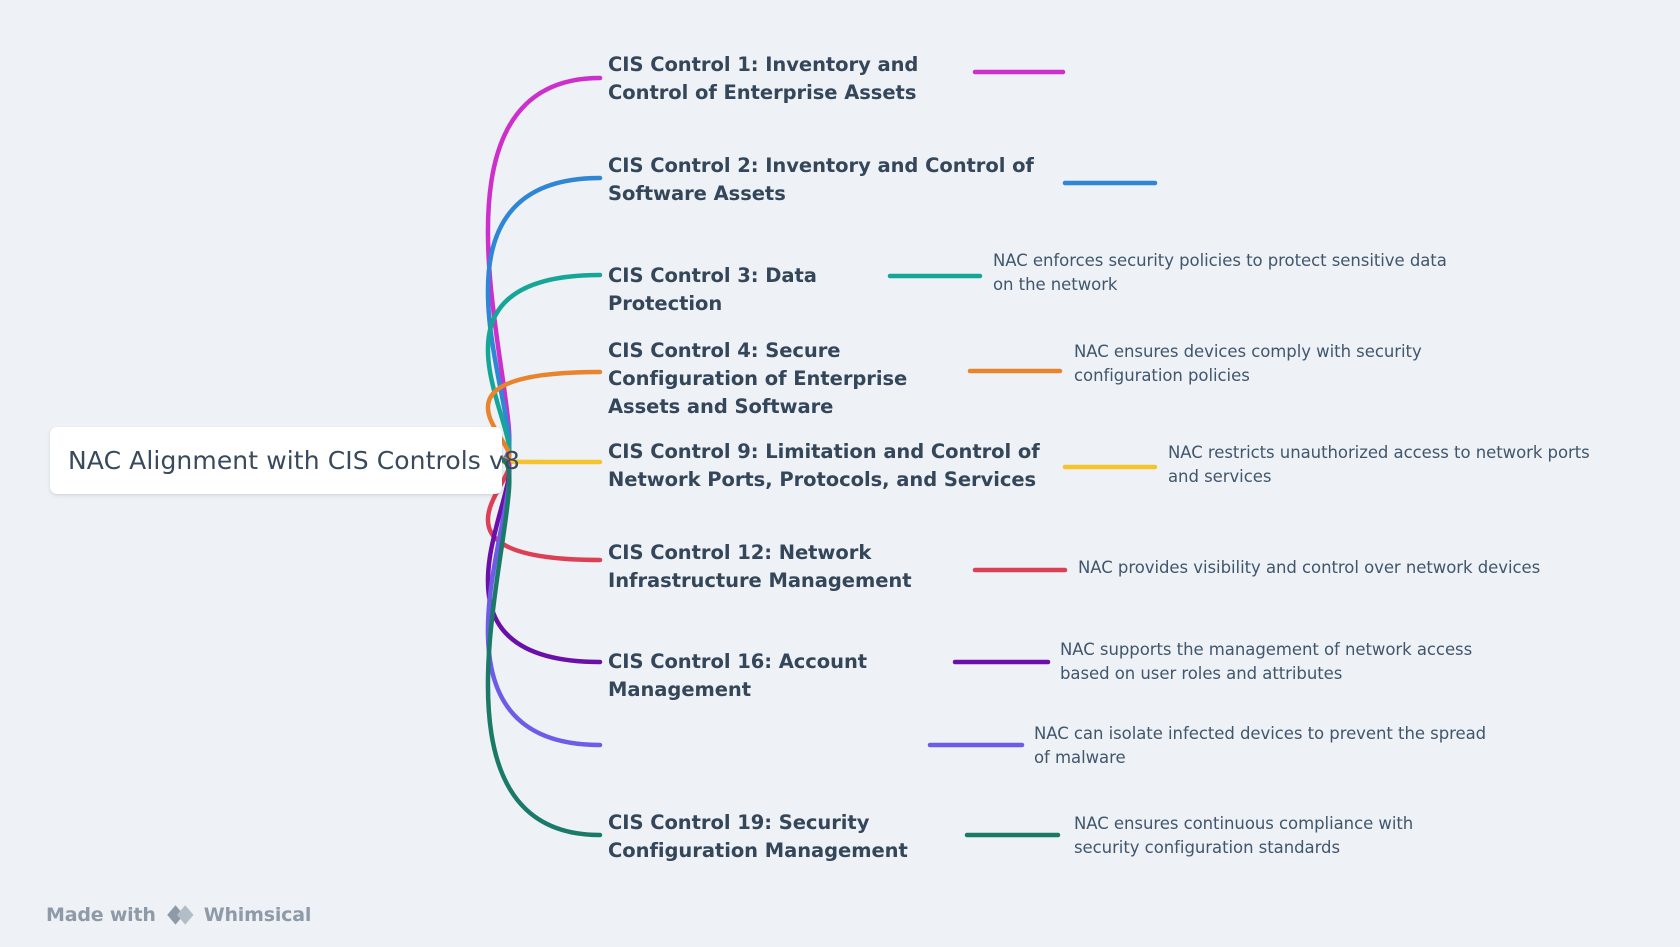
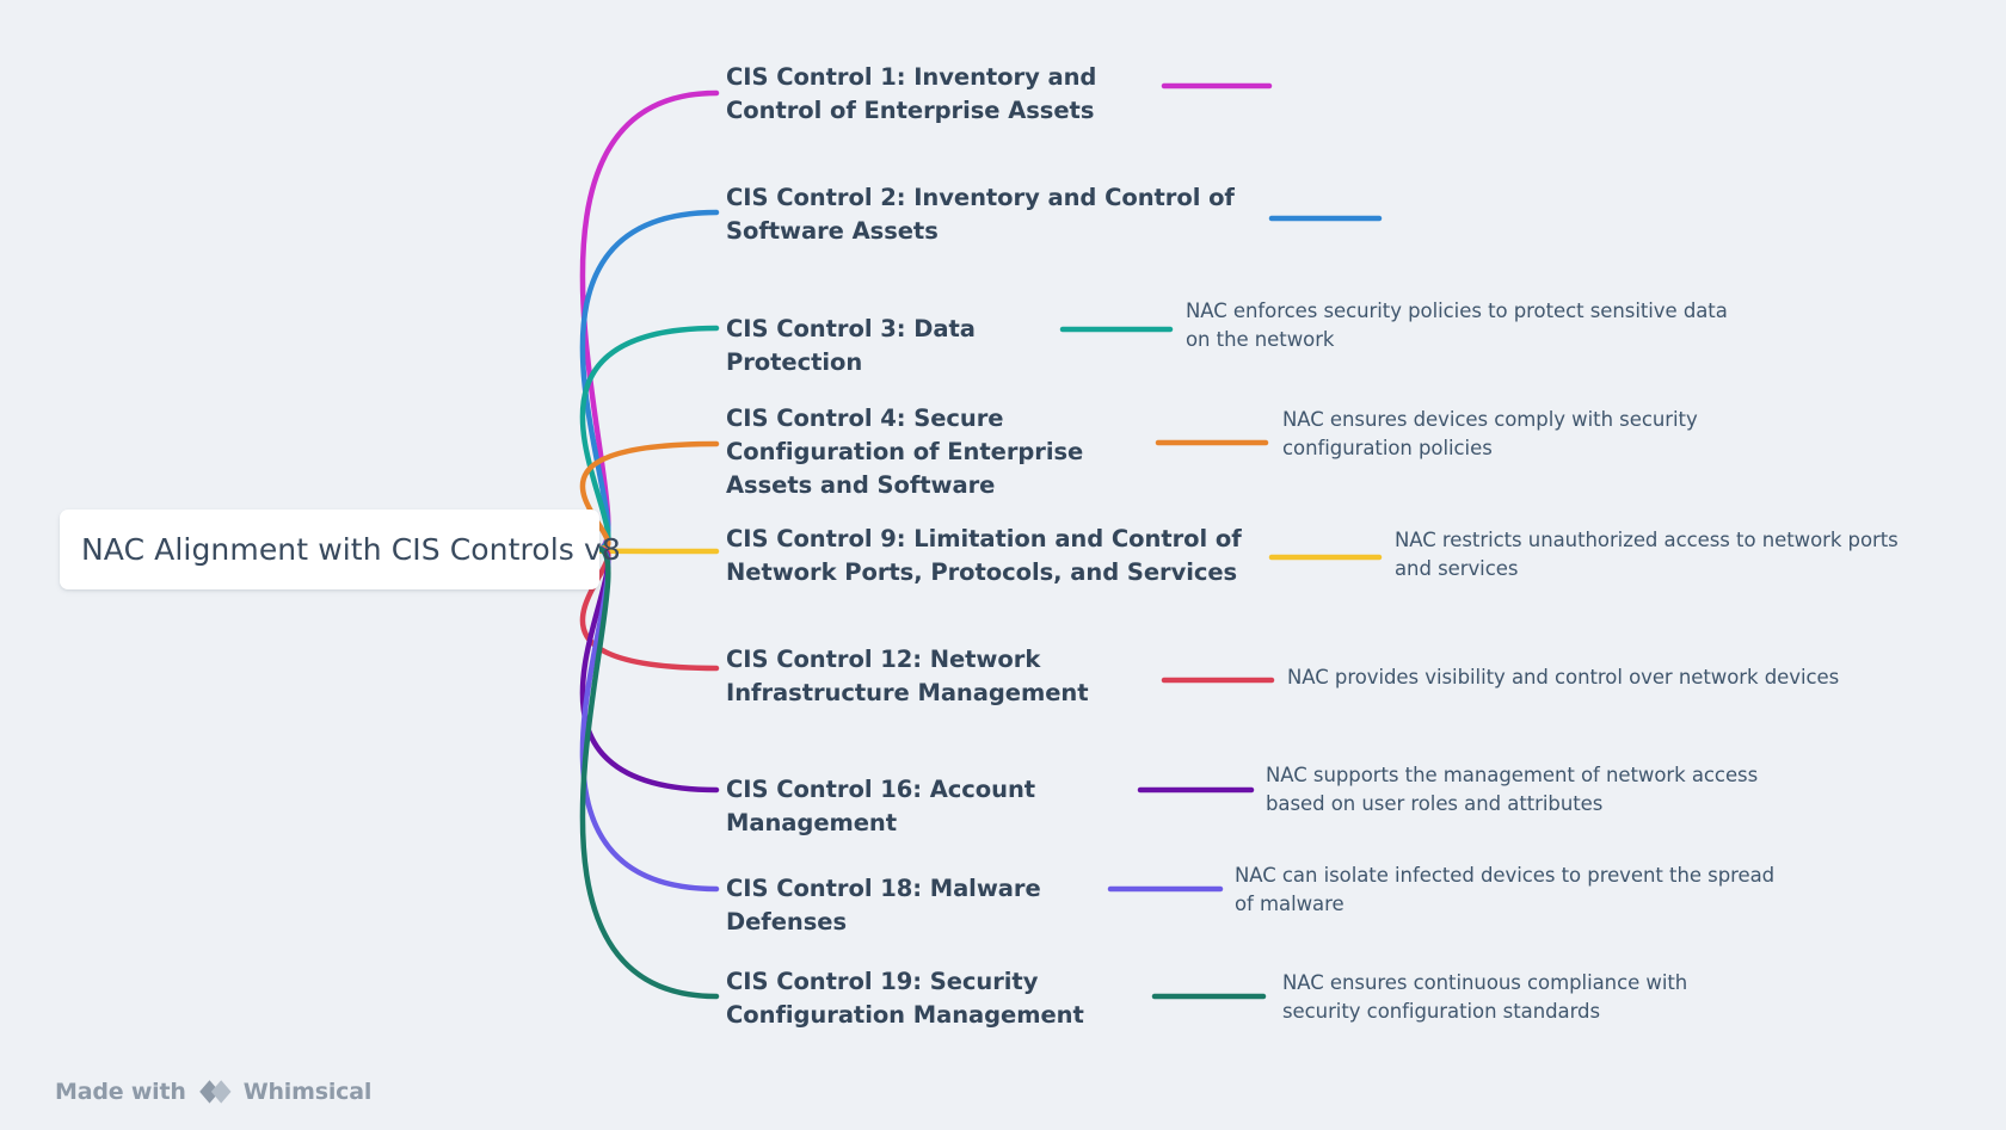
  NAC Alignment with CIS Controls v8
  CIS Control 1: Inventory and Control of Enterprise Assets
  CIS Control 2: Inventory and Control of Software Assets
  CIS Control 3: Data Protection
  CIS Control 4: Secure Configuration of Enterprise Assets and Software
  CIS Control 9: Limitation and Control of Network Ports, Protocols, and Services
  CIS Control 12: Network Infrastructure Management
  CIS Control 16: Account Management
+ CIS Control 18: Malware Defenses
  CIS Control 19: Security Configuration Management
  NAC enforces security policies to protect sensitive data on the network
  NAC ensures devices comply with security configuration policies
  NAC restricts unauthorized access to network ports and services
  NAC provides visibility and control over network devices
  NAC supports the management of network access based on user roles and attributes
  NAC can isolate infected devices to prevent the spread of malware
  NAC ensures continuous compliance with security configuration standards
  Made with
  Whimsical
